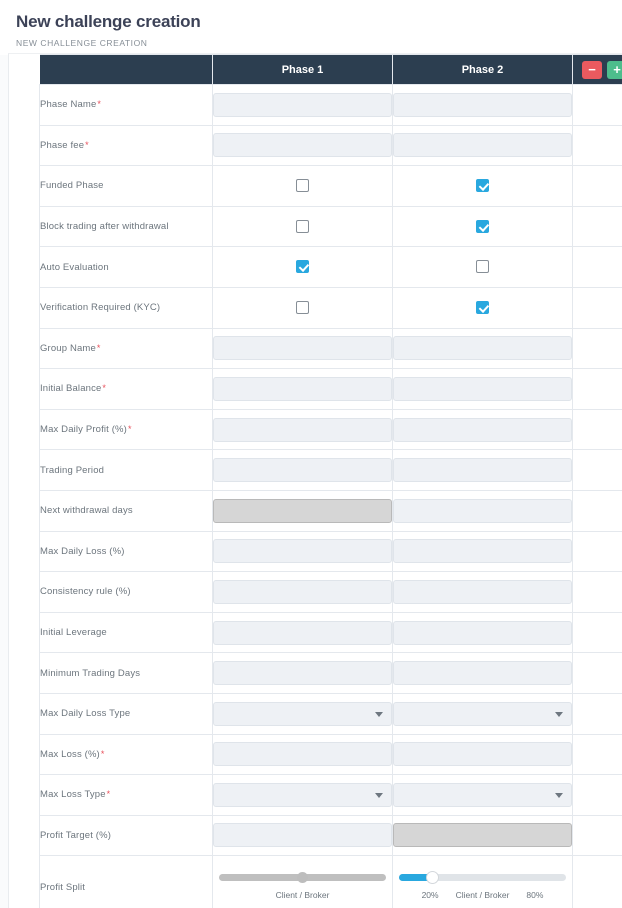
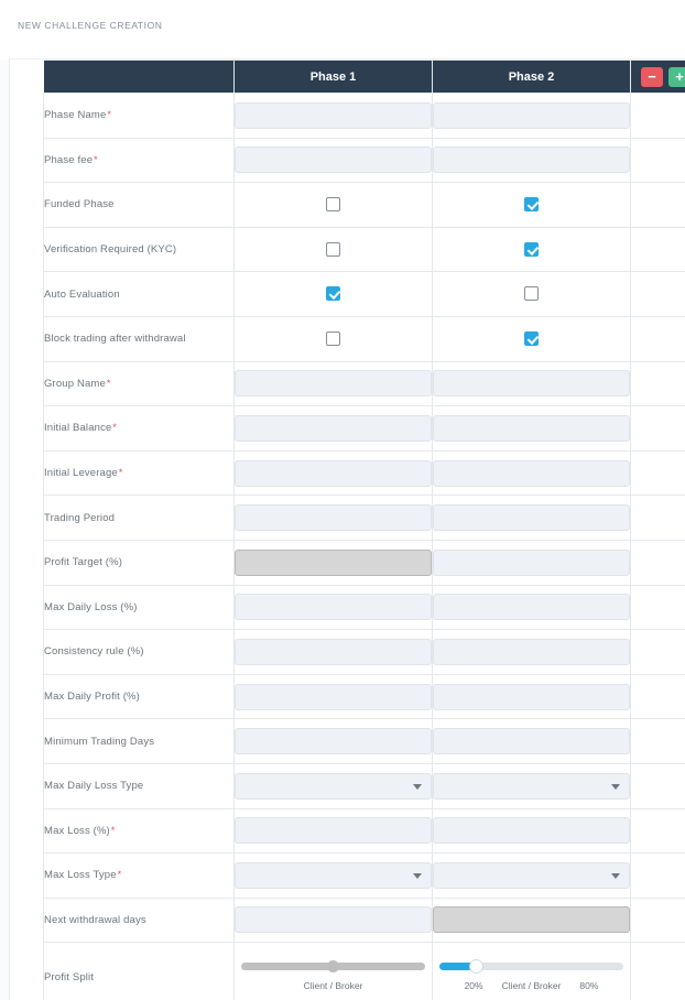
- New challenge creation
  NEW CHALLENGE CREATION
  	Phase 1	Phase 2	− +
  Phase Name*
  Phase fee*
  Funded Phase
- Block trading after withdrawal
+ Verification Required (KYC)
  Auto Evaluation
- Verification Required (KYC)
+ Block trading after withdrawal
  Group Name*
  Initial Balance*
- Max Daily Profit (%)*
+ Initial Leverage*
  Trading Period
- Next withdrawal days
+ Profit Target (%)
  Max Daily Loss (%)
  Consistency rule (%)
- Initial Leverage
+ Max Daily Profit (%)
  Minimum Trading Days
  Max Daily Loss Type
  Max Loss (%)*
  Max Loss Type*
- Profit Target (%)
+ Next withdrawal days
  Profit Split	Client / Broker	20% Client / Broker 80%
